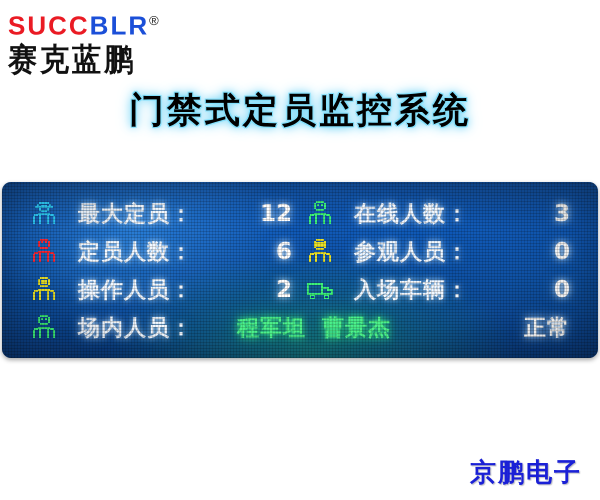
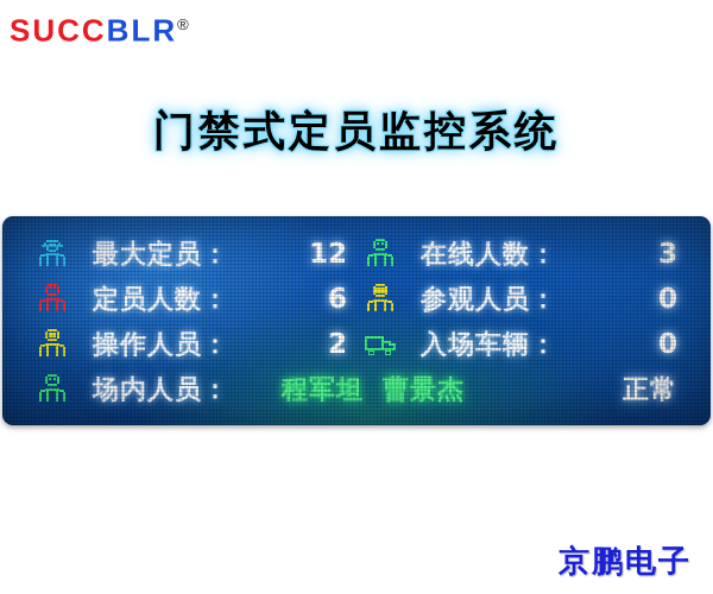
  SUCCBLR®
- 赛克蓝鹏
  门禁式定员监控系统
  京鹏电子
